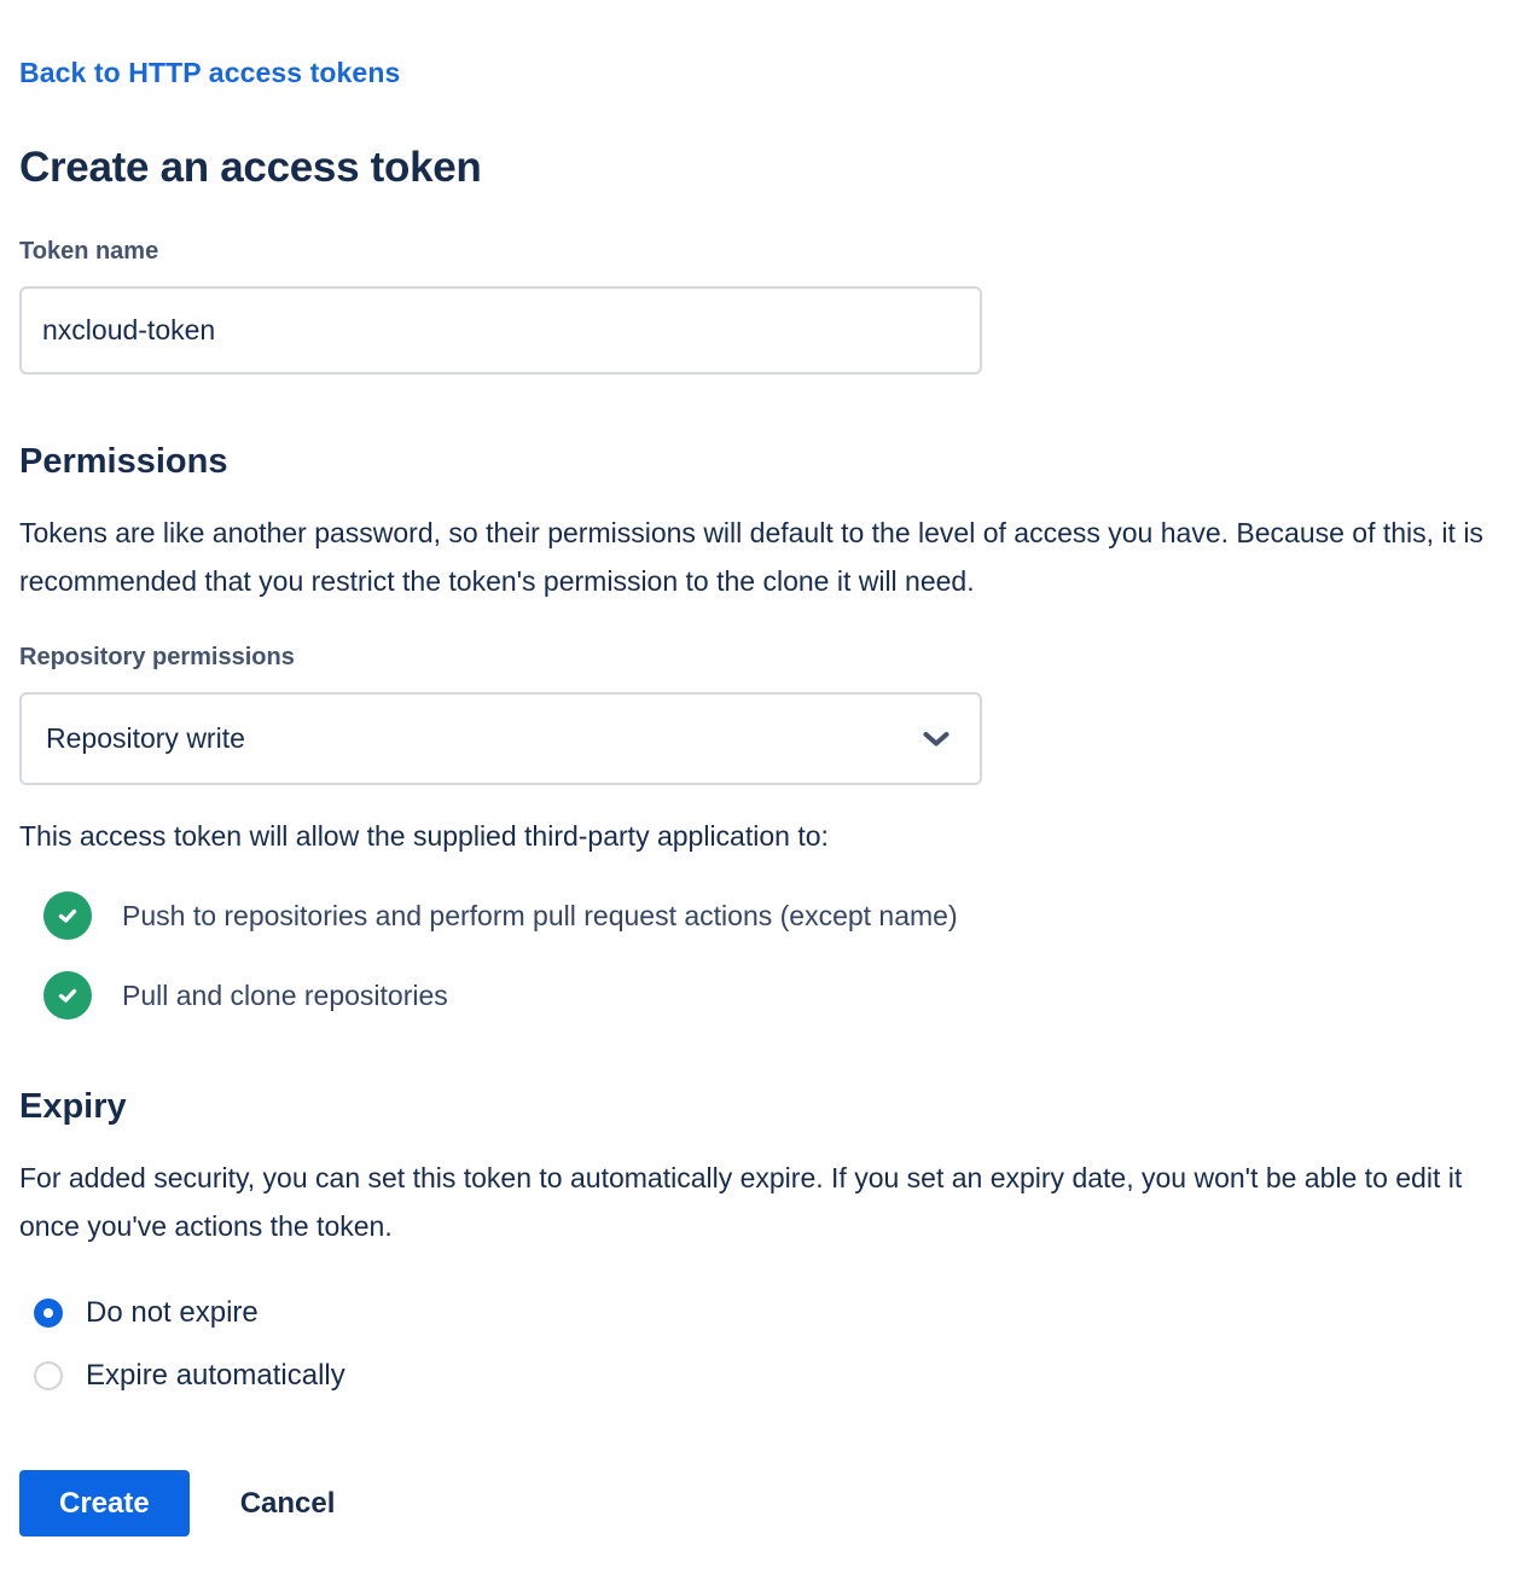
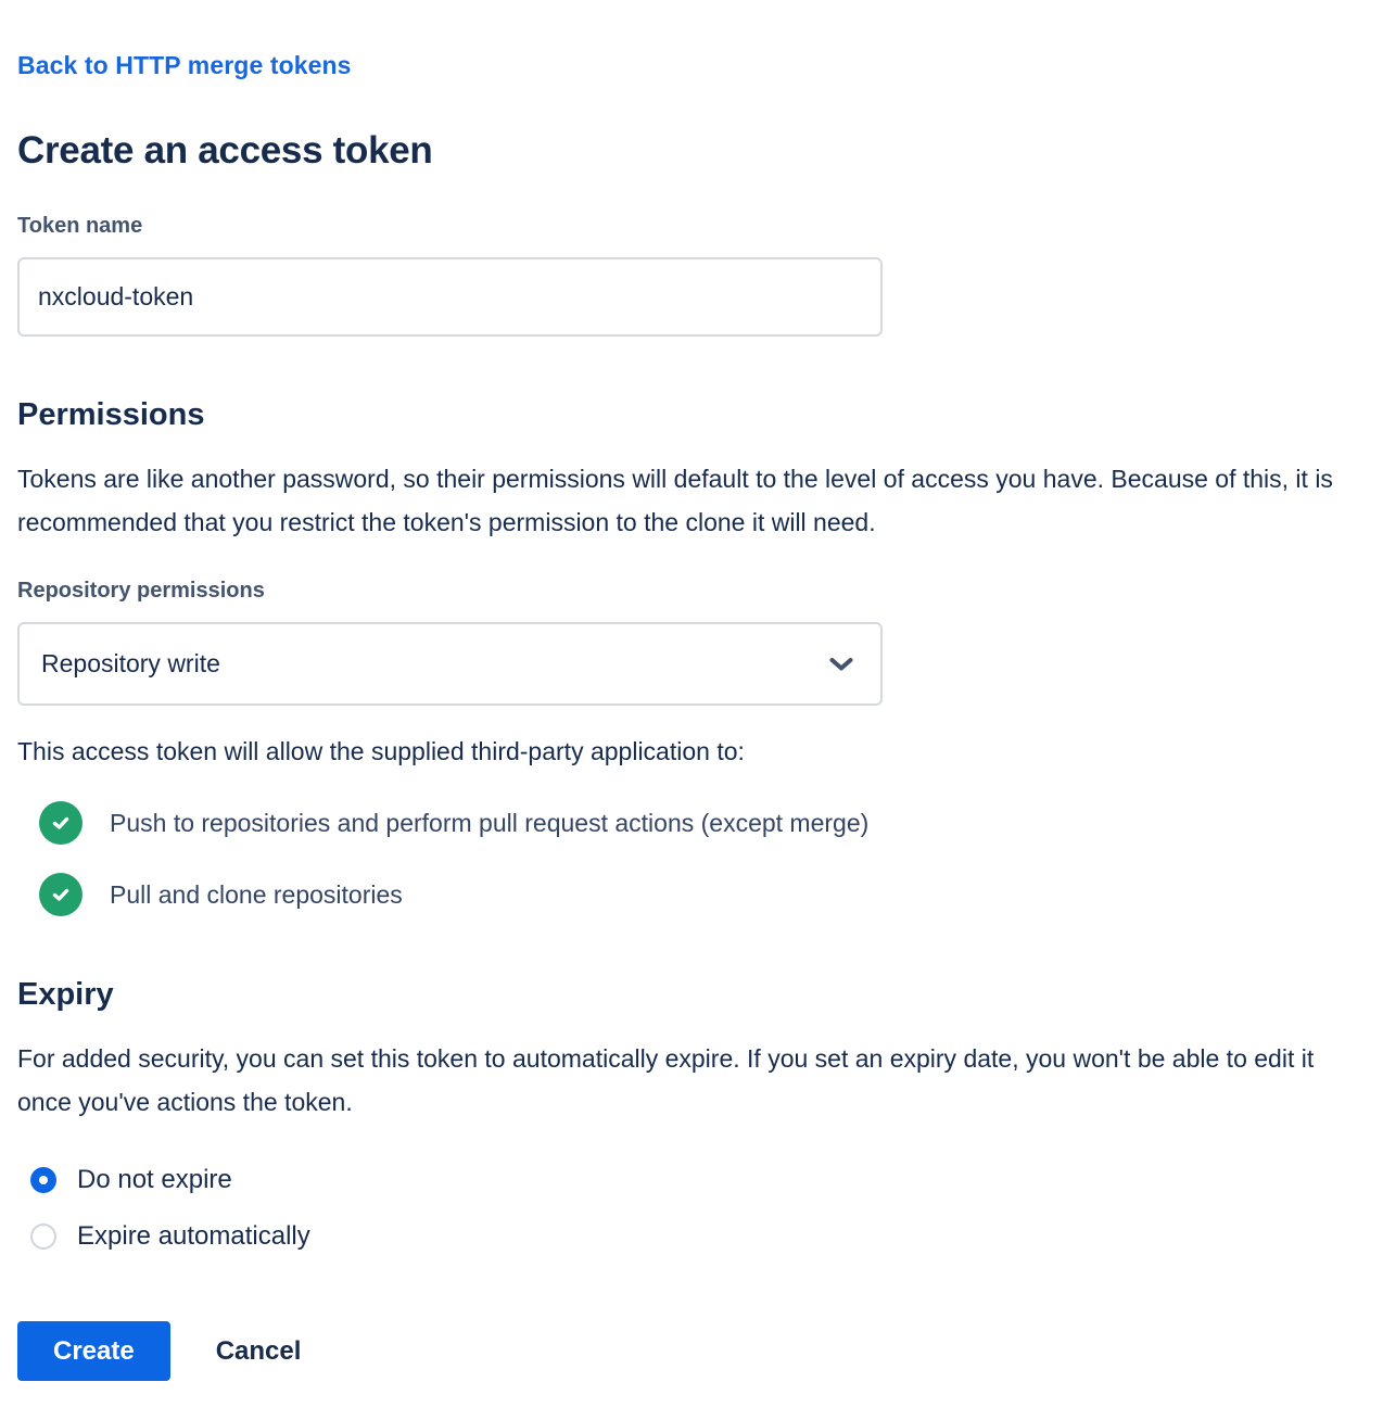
- Back to HTTP access tokens
+ Back to HTTP merge tokens
  Create an access token
  Token name
  nxcloud-token
  Permissions
  Tokens are like another password, so their permissions will default to the level of access you have. Because of this, it is recommended that you restrict the token's permission to the clone it will need.
  Repository permissions
  Repository write
  This access token will allow the supplied third-party application to:
- Push to repositories and perform pull request actions (except name)
+ Push to repositories and perform pull request actions (except merge)
  Pull and clone repositories
  Expiry
  For added security, you can set this token to automatically expire. If you set an expiry date, you won't be able to edit it once you've actions the token.
  Do not expire
  Expire automatically
  Create
  Cancel
